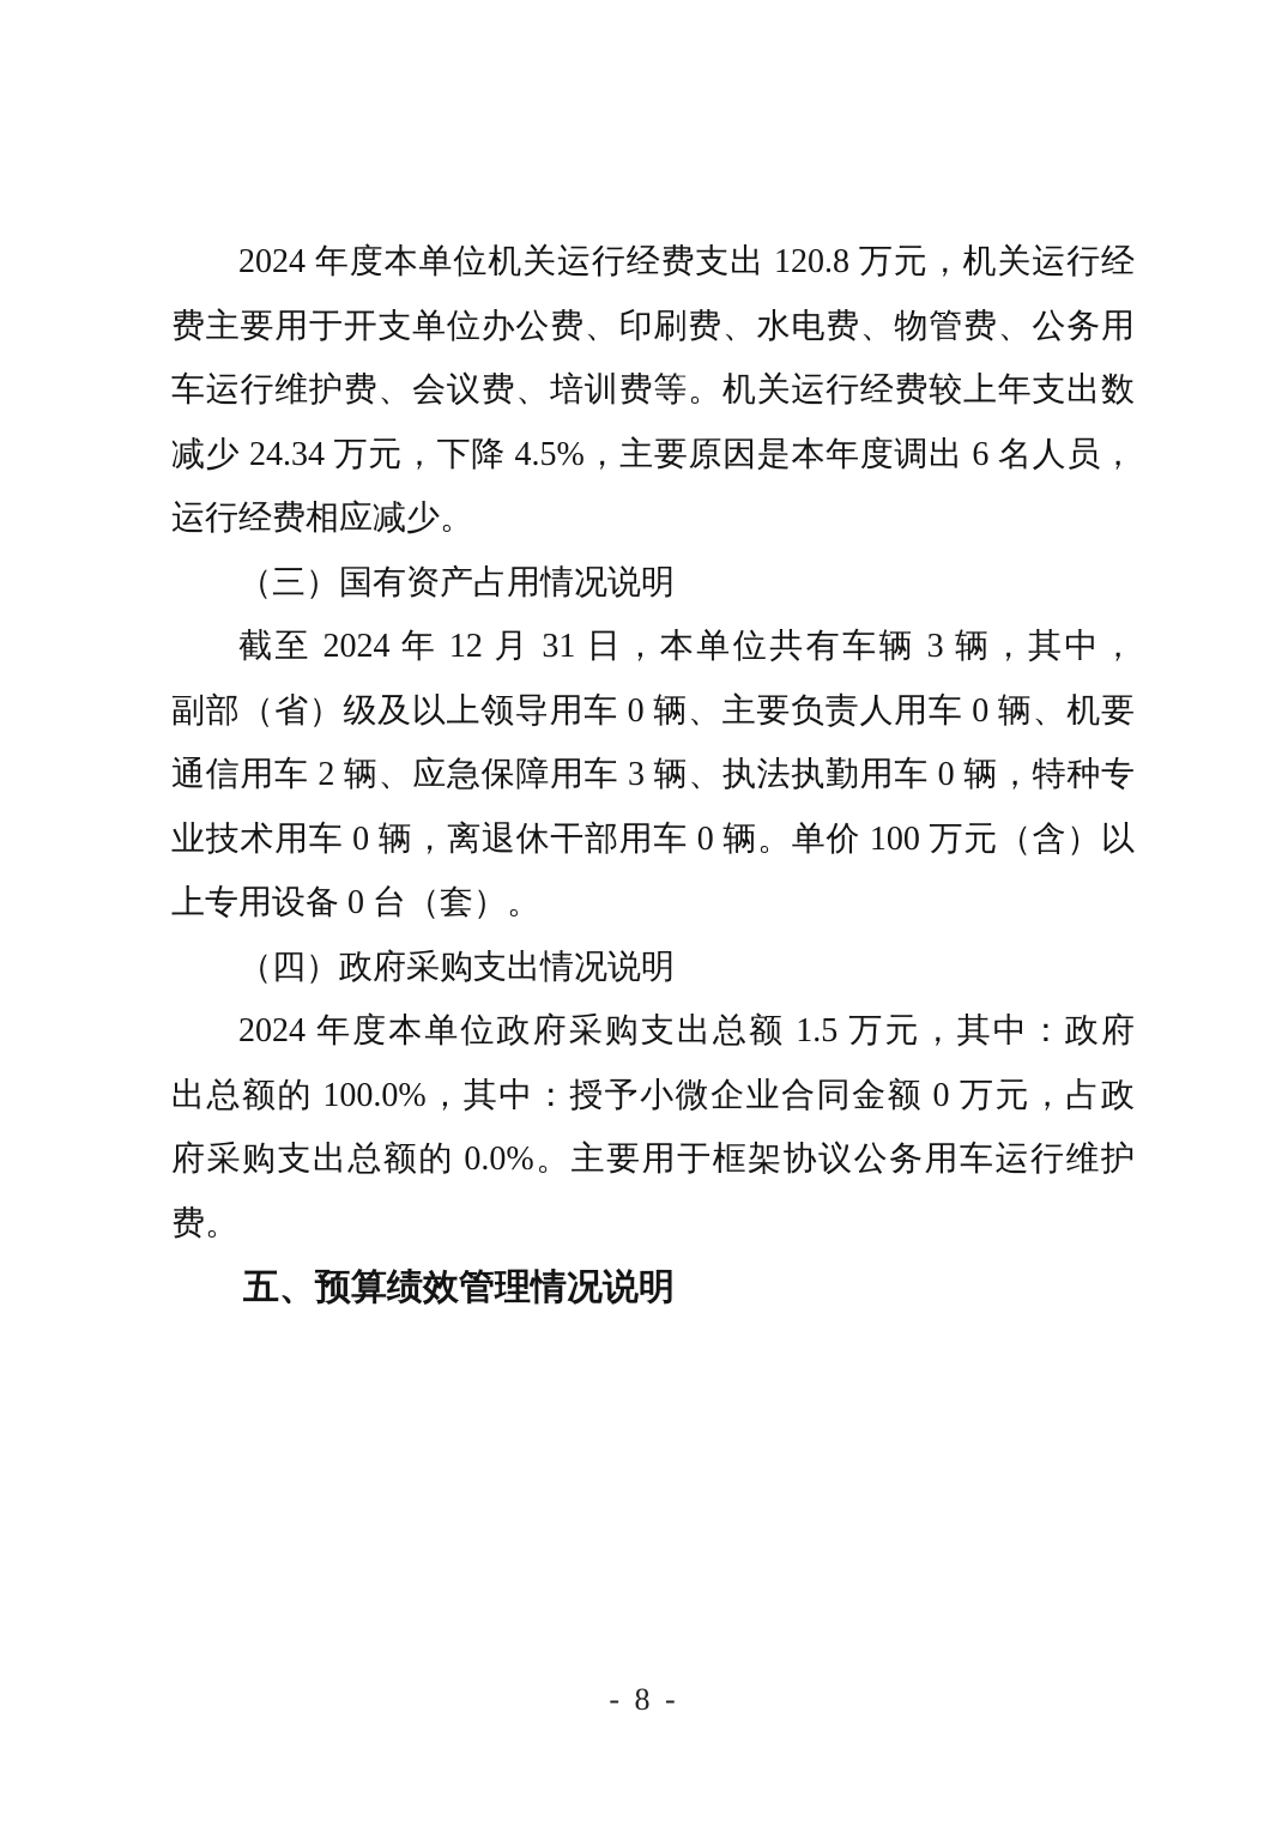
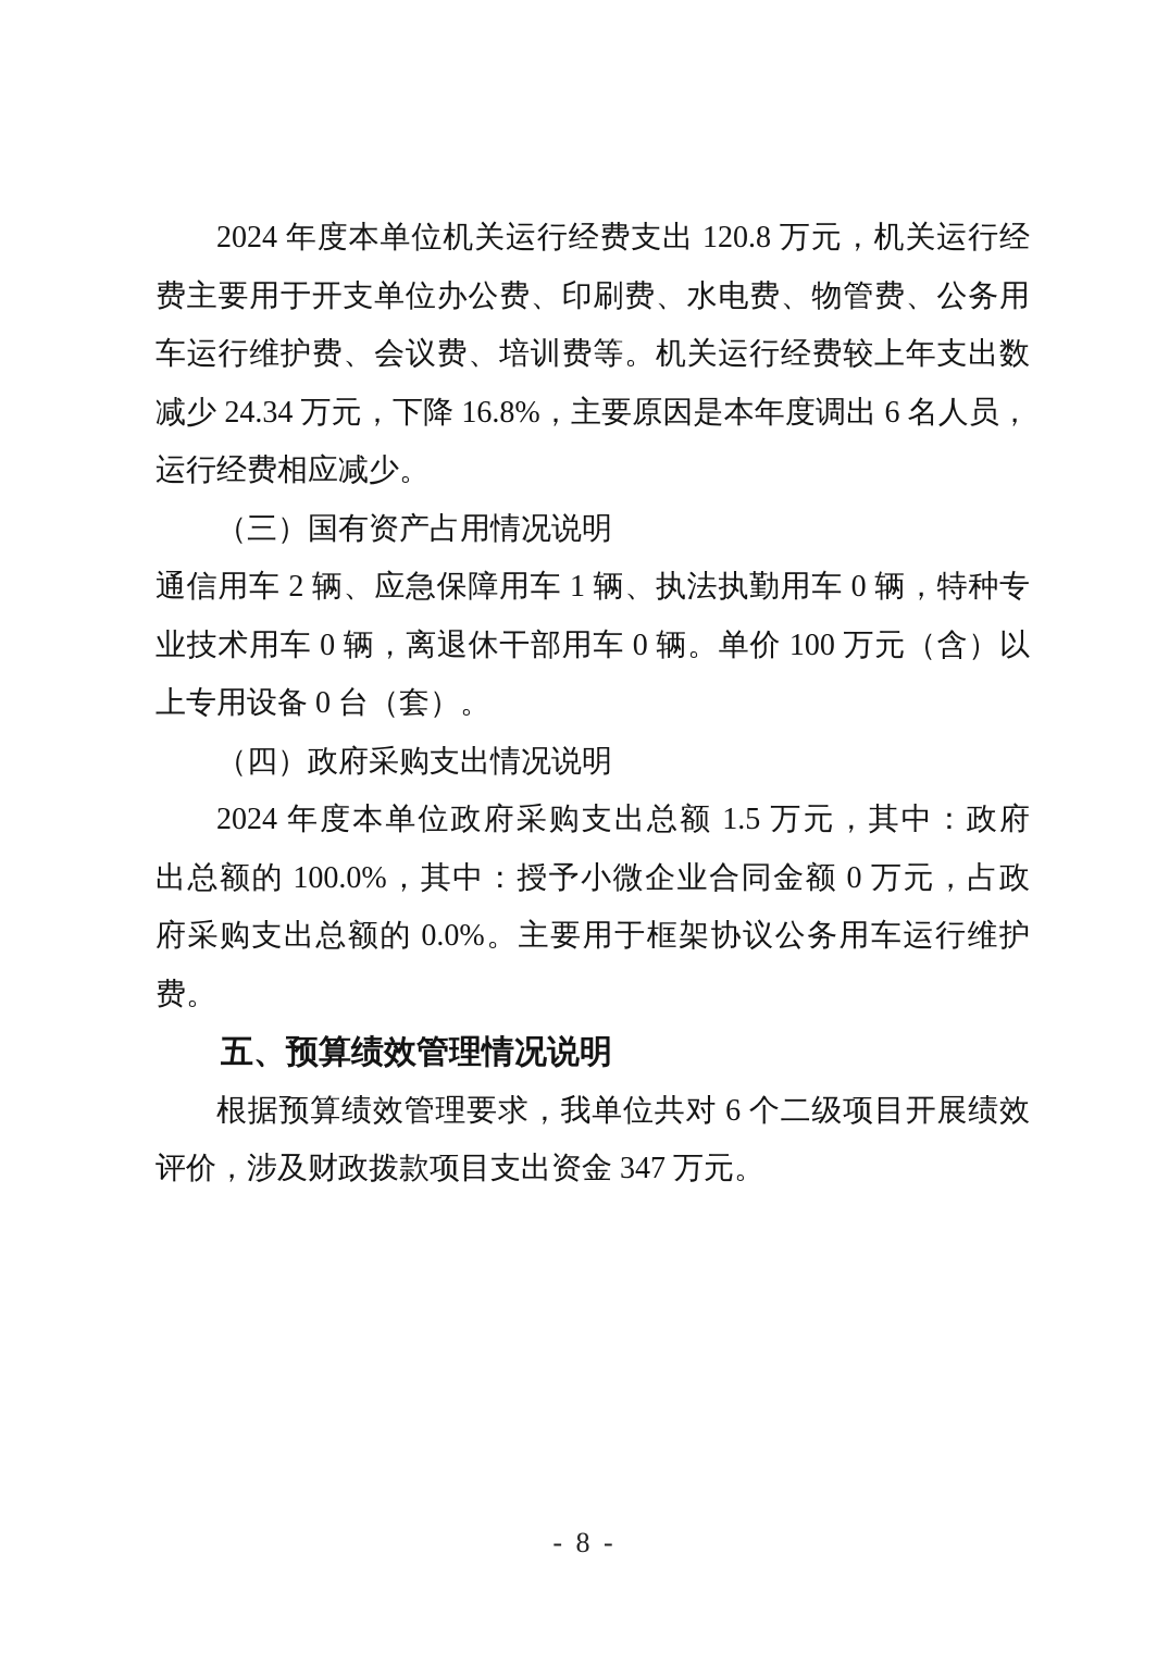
  2024 年度本单位机关运行经费支出 120.8 万元，机关运行经
  费主要用于开支单位办公费、印刷费、水电费、物管费、公务用
  车运行维护费、会议费、培训费等。机关运行经费较上年支出数
- 减少 24.34 万元，下降 4.5%，主要原因是本年度调出 6 名人员，
+ 减少 24.34 万元，下降 16.8%，主要原因是本年度调出 6 名人员，
  运行经费相应减少。
  （三）国有资产占用情况说明
- 截至 2024 年 12 月 31 日，本单位共有车辆 3 辆，其中，
- 副部（省）级及以上领导用车 0 辆、主要负责人用车 0 辆、机要
- 通信用车 2 辆、应急保障用车 3 辆、执法执勤用车 0 辆，特种专
+ 通信用车 2 辆、应急保障用车 1 辆、执法执勤用车 0 辆，特种专
  业技术用车 0 辆，离退休干部用车 0 辆。单价 100 万元（含）以
  上专用设备 0 台（套）。
  （四）政府采购支出情况说明
  2024 年度本单位政府采购支出总额 1.5 万元，其中：政府
  出总额的 100.0%，其中：授予小微企业合同金额 0 万元，占政
  府采购支出总额的 0.0%。主要用于框架协议公务用车运行维护
  费。
  五、预算绩效管理情况说明
+ 根据预算绩效管理要求，我单位共对 6 个二级项目开展绩效
+ 评价，涉及财政拨款项目支出资金 347 万元。
  - 8 -
